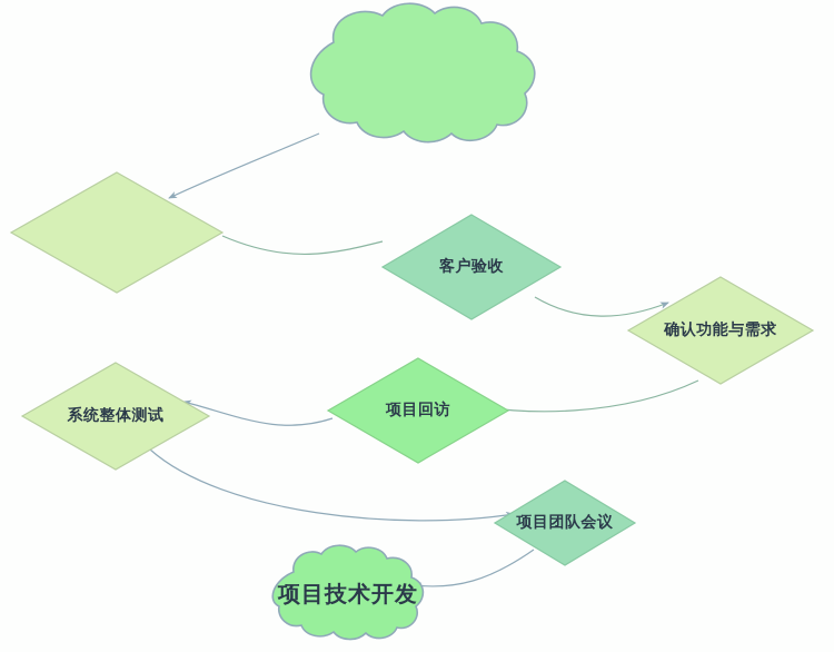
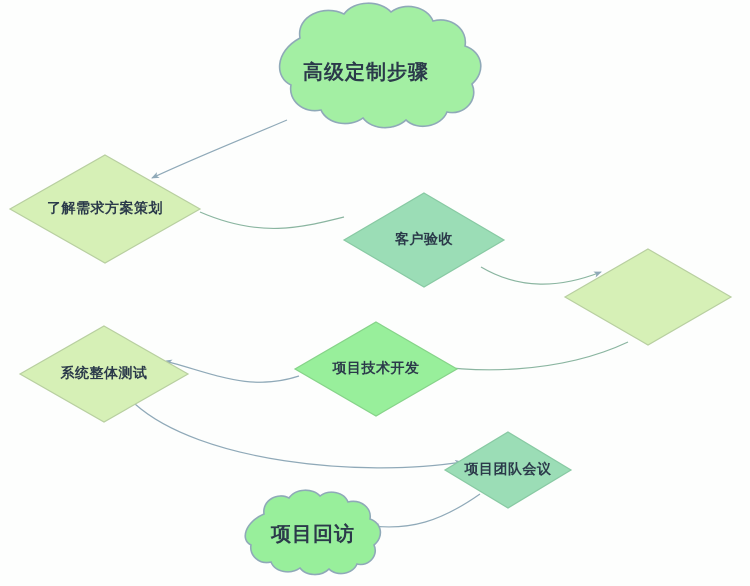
+ 高级定制步骤
+ 了解需求方案策划
  客户验收
- 确认功能与需求
- 项目回访
+ 项目技术开发
  系统整体测试
  项目团队会议
- 项目技术开发
+ 项目回访
